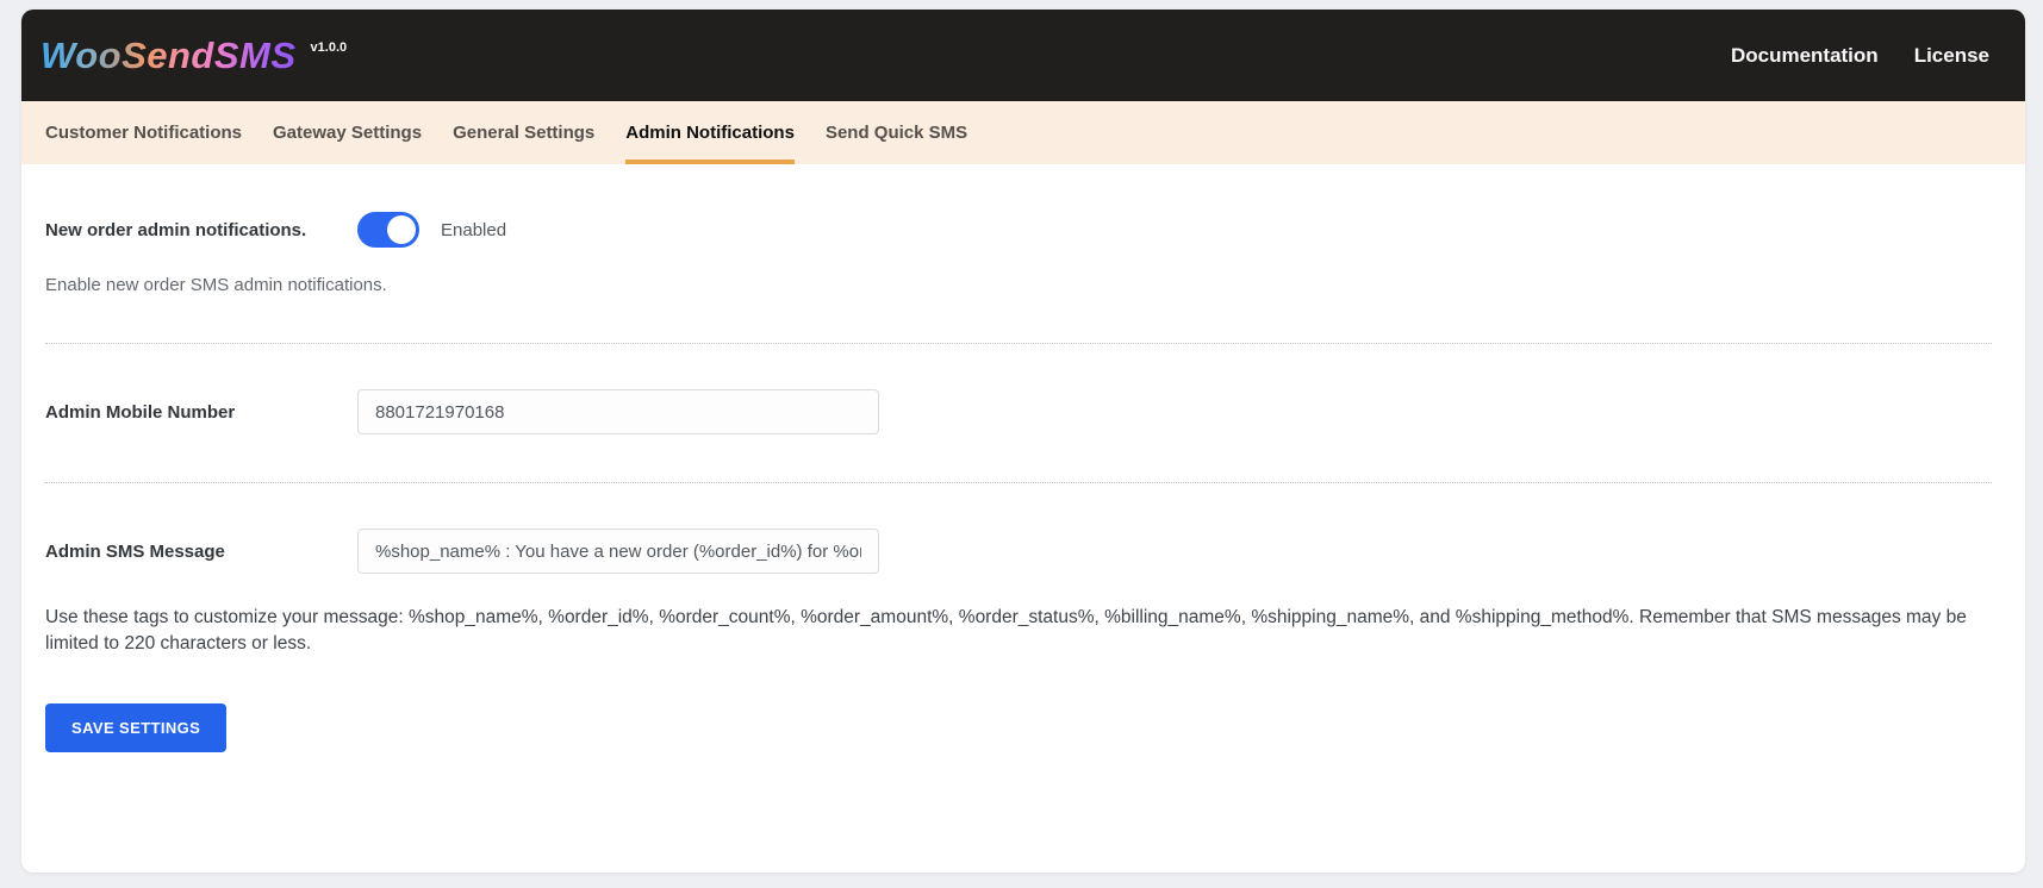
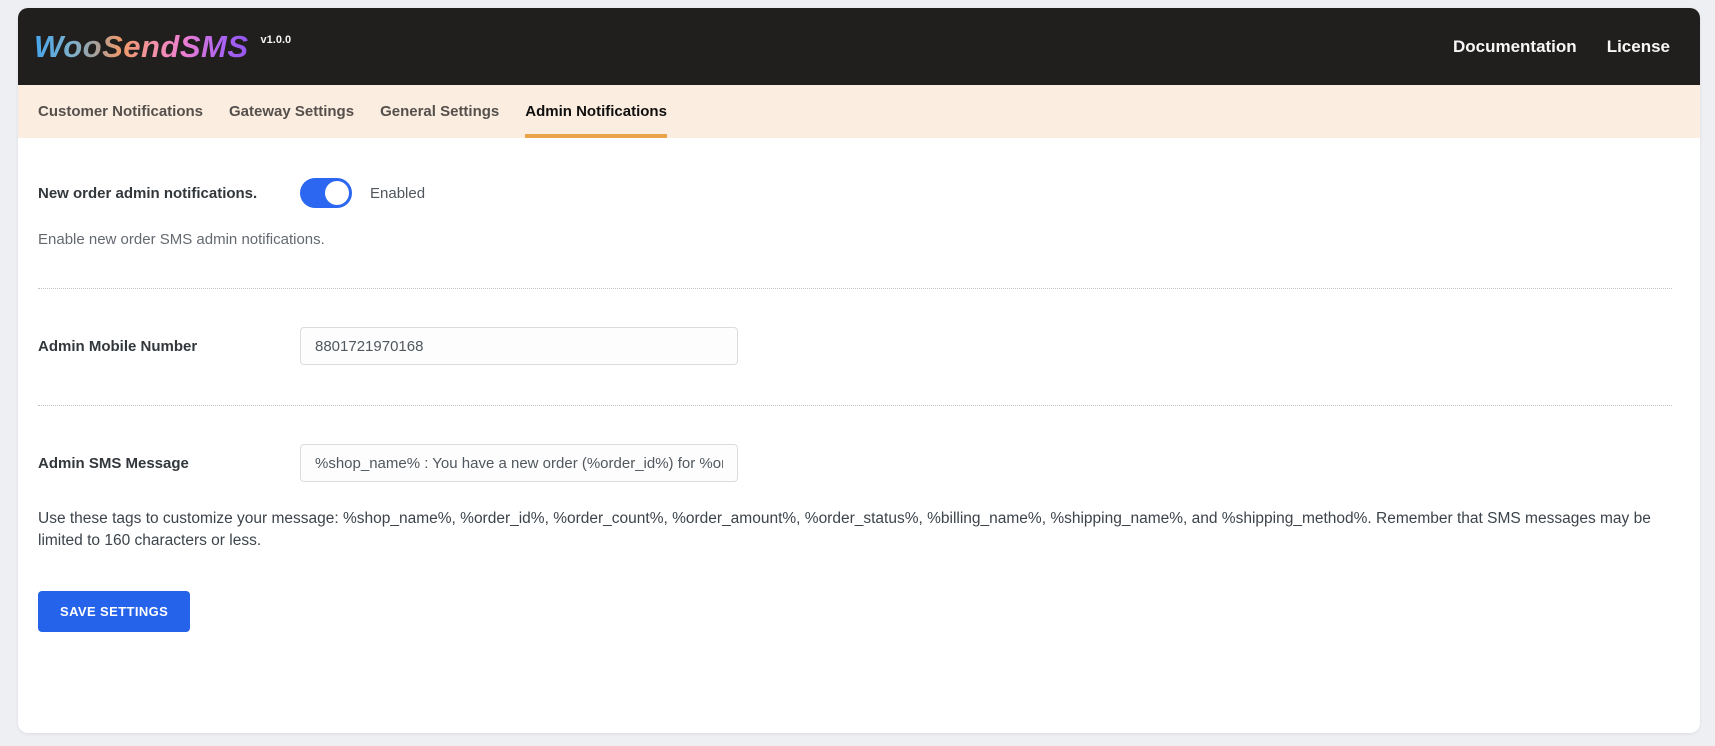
  WooSendSMS
  v1.0.0
  Documentation
  License
  Customer Notifications
  Gateway Settings
  General Settings
  Admin Notifications
- Send Quick SMS
  New order admin notifications.
  Enabled
  Enable new order SMS admin notifications.
  Admin Mobile Number
  8801721970168
  Admin SMS Message
  %shop_name% : You have a new order (%order_id%) for %o
- Use these tags to customize your message: %shop_name%, %order_id%, %order_count%, %order_amount%, %order_status%, %billing_name%, %shipping_name%, and %shipping_method%. Remember that SMS messages may be limited to 220 characters or less.
+ Use these tags to customize your message: %shop_name%, %order_id%, %order_count%, %order_amount%, %order_status%, %billing_name%, %shipping_name%, and %shipping_method%. Remember that SMS messages may be limited to 160 characters or less.
  SAVE SETTINGS
